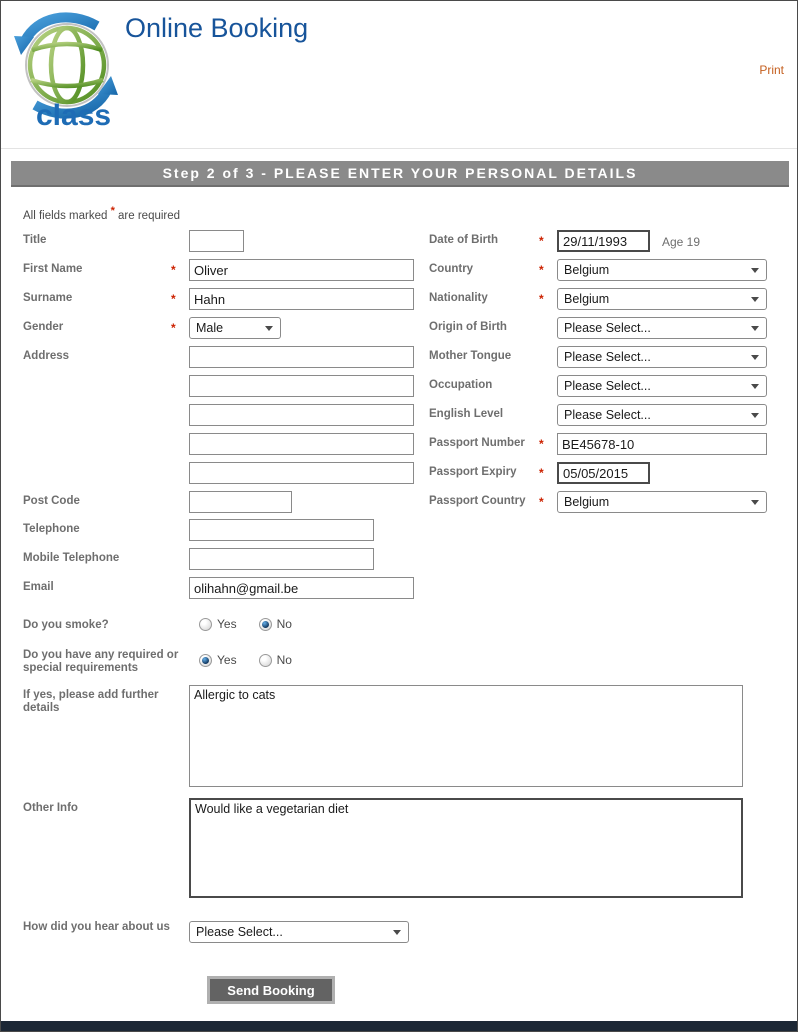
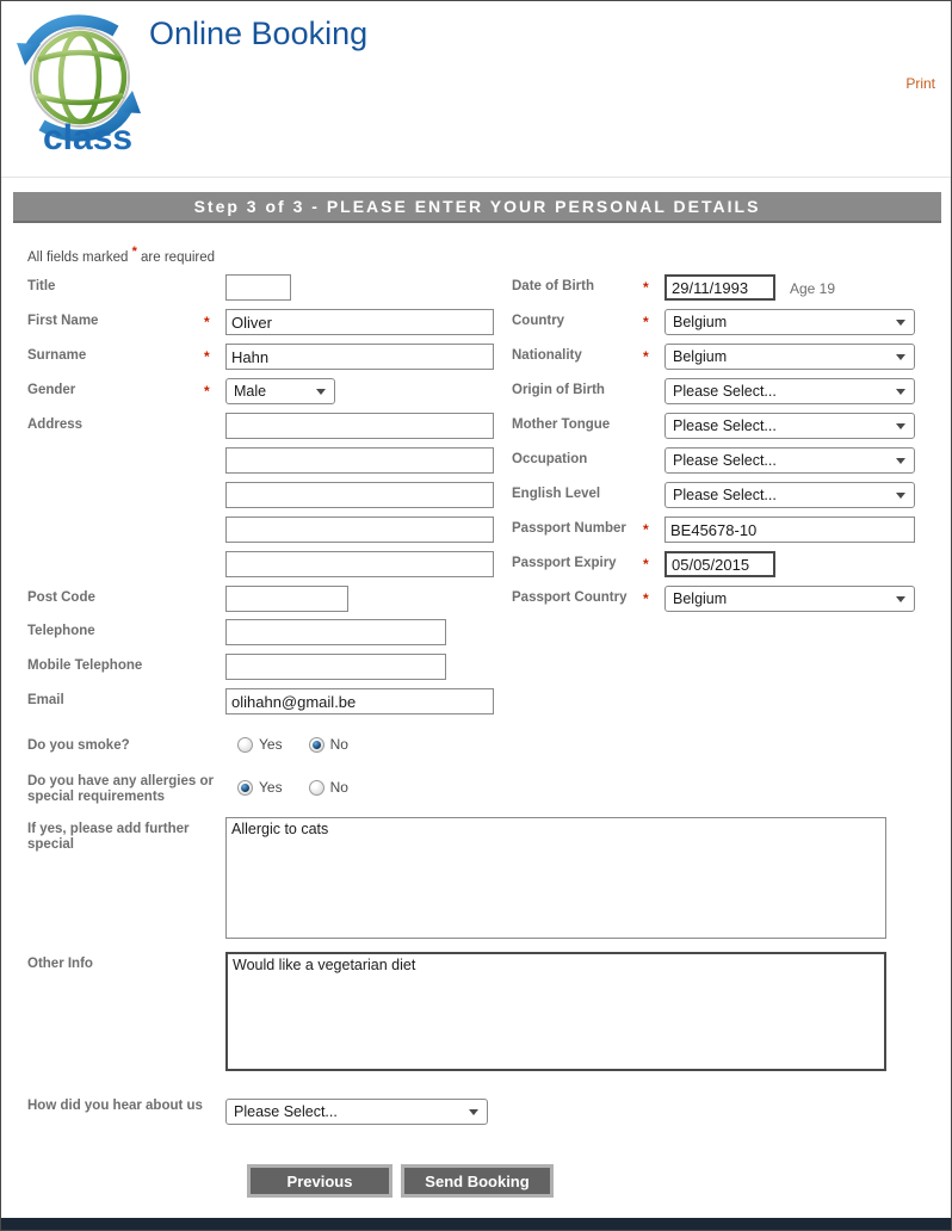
  class
  Online Booking
  Print
- Step 2 of 3 - PLEASE ENTER YOUR PERSONAL DETAILS
+ Step 3 of 3 - PLEASE ENTER YOUR PERSONAL DETAILS
  All fields marked * are required
  Title
  First Name
  *
  Oliver
  Surname
  *
  Hahn
  Gender
  *
  Male
  Address
  Post Code
  Telephone
  Mobile Telephone
  Email
  olihahn@gmail.be
  Do you smoke?
  Yes
  No
- Do you have any required or special requirements
+ Do you have any allergies or special requirements
  Yes
  No
- If yes, please add further details
+ If yes, please add further special
  Allergic to cats
  Other Info
  Would like a vegetarian diet
  How did you hear about us
  Please Select...
  Date of Birth
  *
  29/11/1993
  Age 19
  Country
  *
  Belgium
  Nationality
  *
  Belgium
  Origin of Birth
  Please Select...
  Mother Tongue
  Please Select...
  Occupation
  Please Select...
  English Level
  Please Select...
  Passport Number
  *
  BE45678-10
  Passport Expiry
  *
  05/05/2015
  Passport Country
  *
  Belgium
+ Previous
  Send Booking
